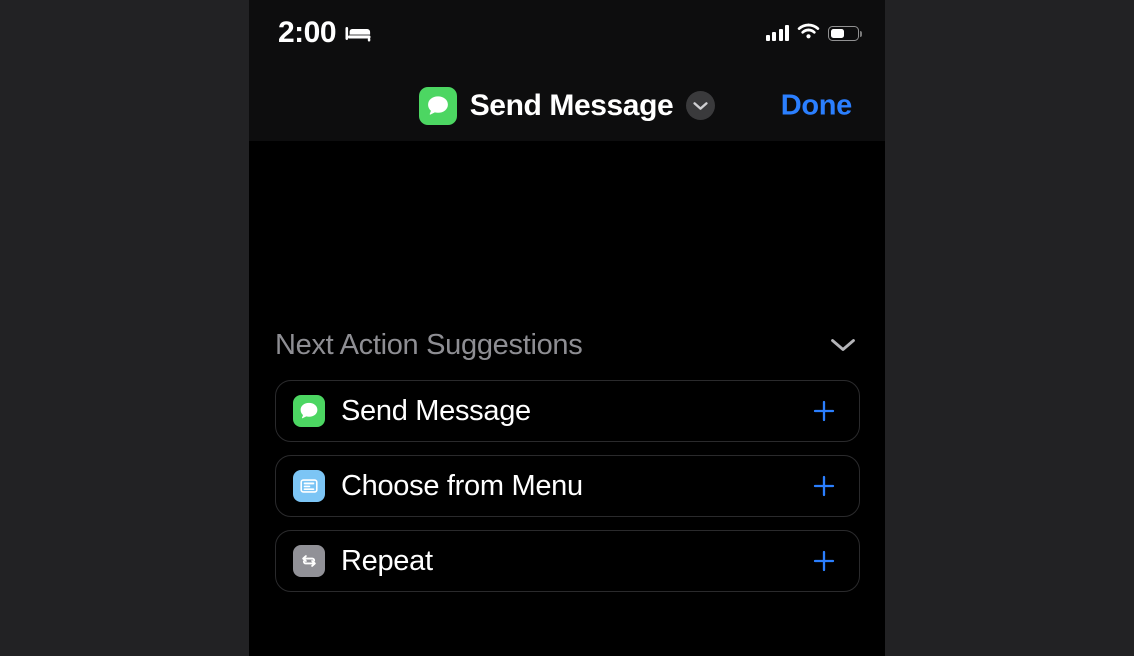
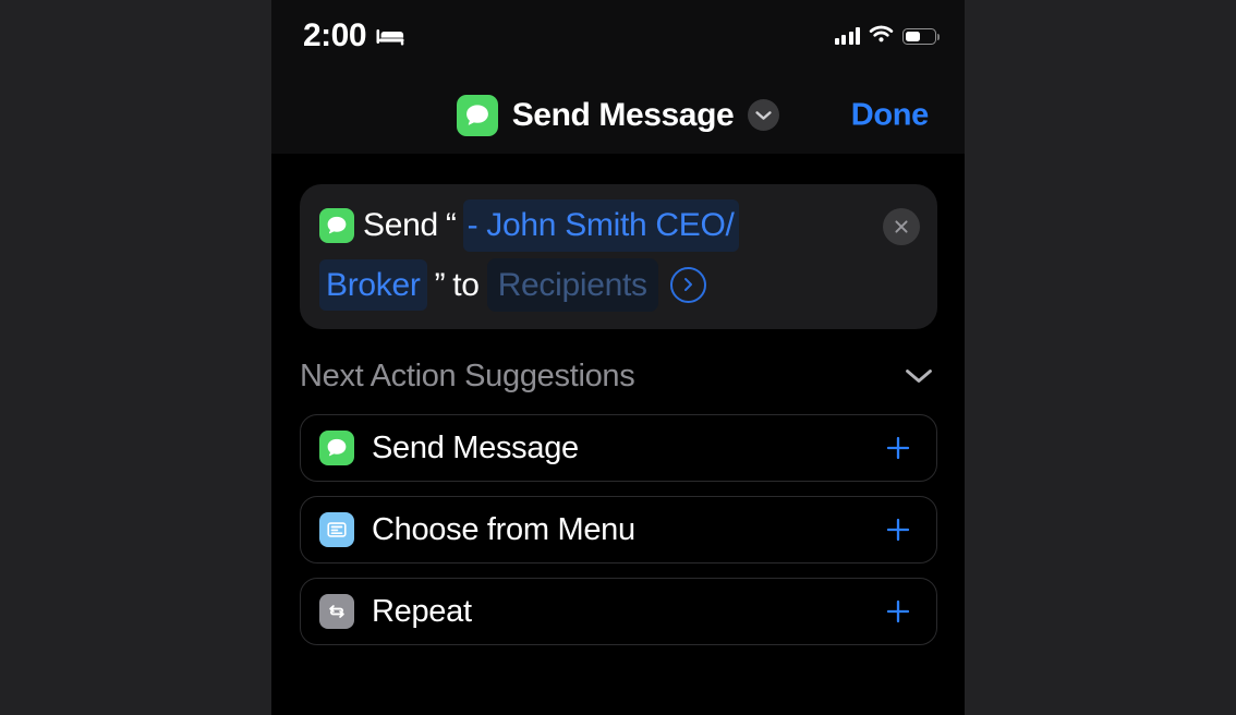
  2:00
  Send Message
  Done
+ Send
+ “
+ - John Smith CEO/
+ Broker
+ ”
+ to
+ Recipients
  Next Action Suggestions
  Send Message
  Choose from Menu
  Repeat
